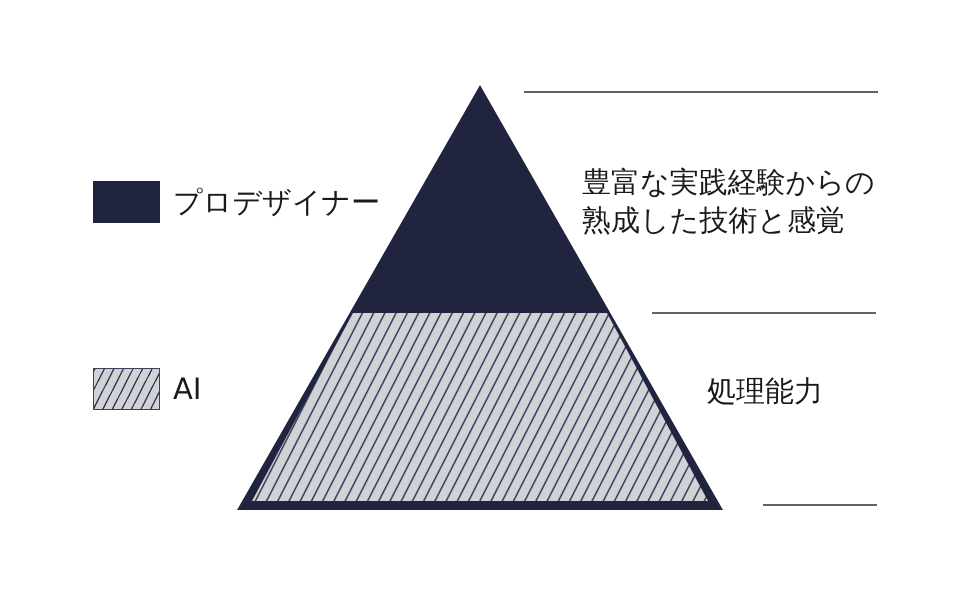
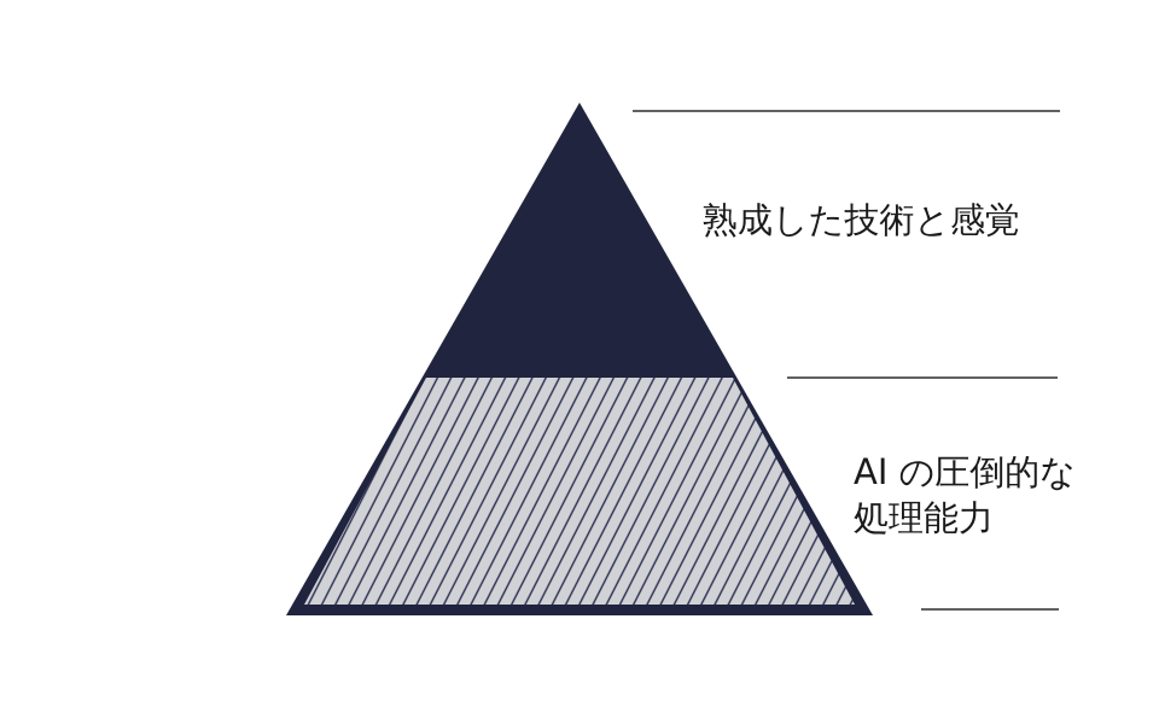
- プロデザイナー
- AI
- 豊富な実践経験からの
  熟成した技術と感覚
+ AI の圧倒的な
  処理能力
